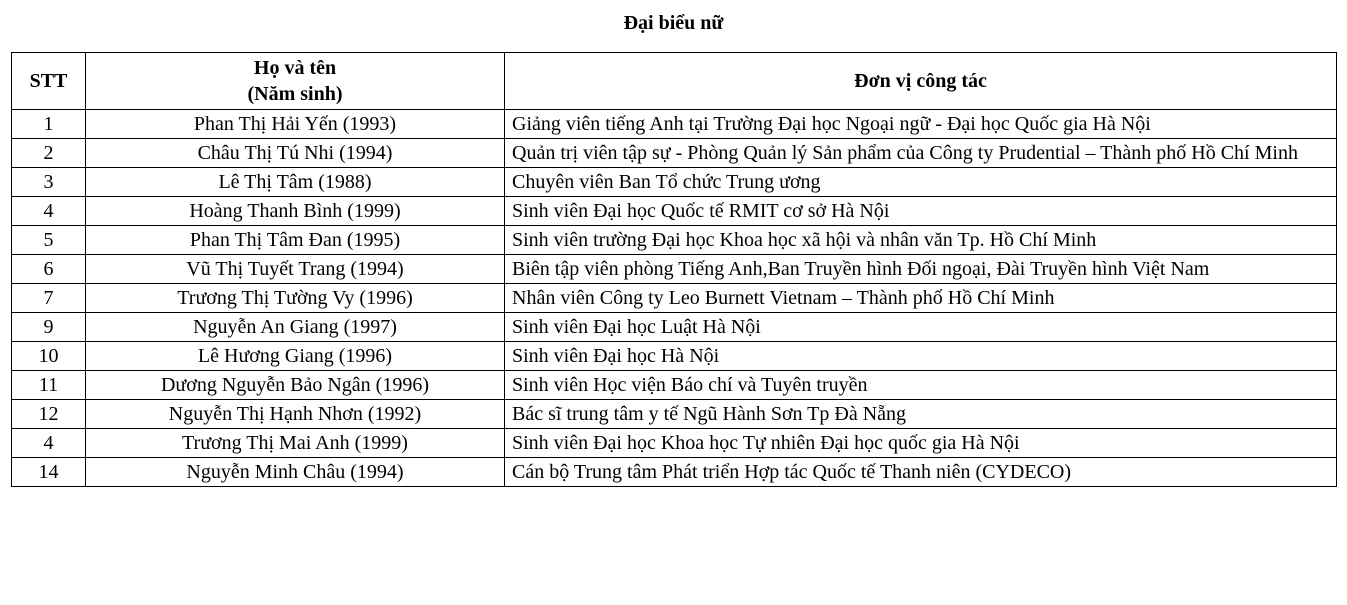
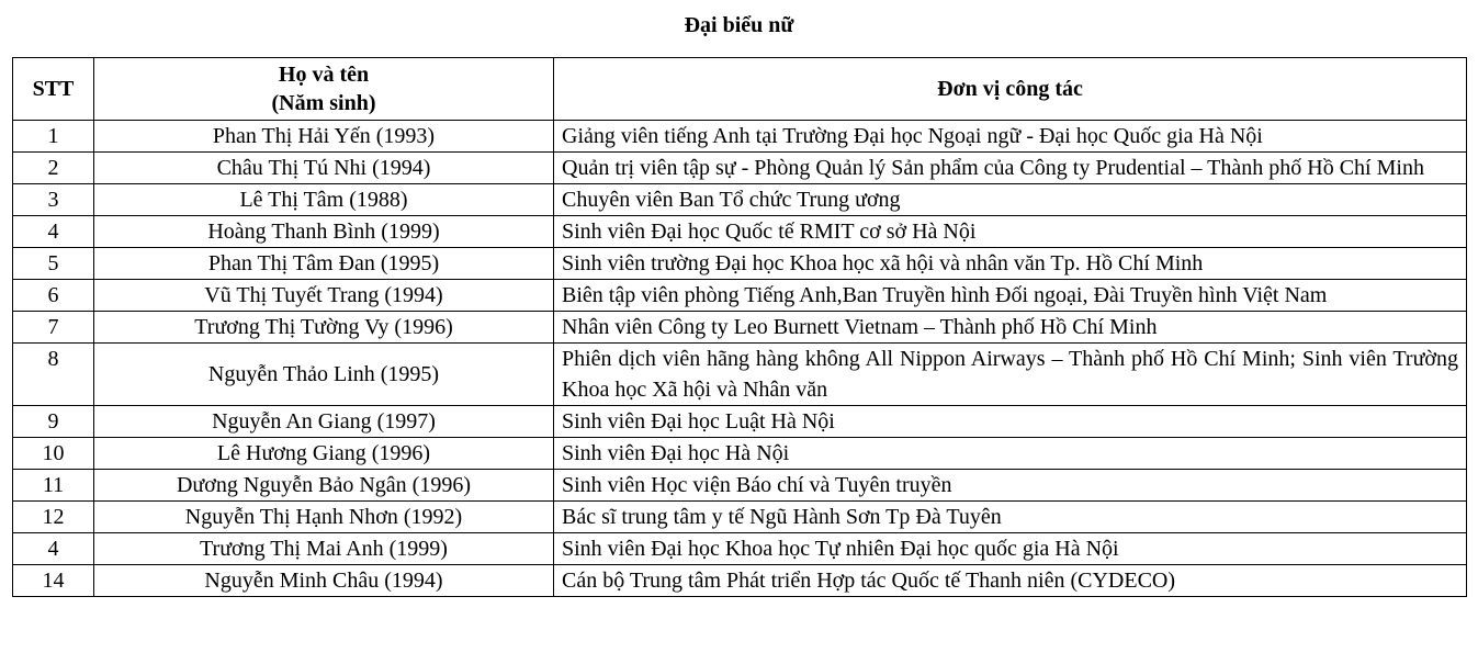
  Đại biểu nữ
  STT	Họ và tên (Năm sinh)	Đơn vị công tác
  1	Phan Thị Hải Yến (1993)	Giảng viên tiếng Anh tại Trường Đại học Ngoại ngữ - Đại học Quốc gia Hà Nội
  2	Châu Thị Tú Nhi (1994)	Quản trị viên tập sự - Phòng Quản lý Sản phẩm của Công ty Prudential – Thành phố Hồ Chí Minh
  3	Lê Thị Tâm (1988)	Chuyên viên Ban Tổ chức Trung ương
  4	Hoàng Thanh Bình (1999)	Sinh viên Đại học Quốc tế RMIT cơ sở Hà Nội
  5	Phan Thị Tâm Đan (1995)	Sinh viên trường Đại học Khoa học xã hội và nhân văn Tp. Hồ Chí Minh
  6	Vũ Thị Tuyết Trang (1994)	Biên tập viên phòng Tiếng Anh,Ban Truyền hình Đối ngoại, Đài Truyền hình Việt Nam
  7	Trương Thị Tường Vy (1996)	Nhân viên Công ty Leo Burnett Vietnam – Thành phố Hồ Chí Minh
+ 8	Nguyễn Thảo Linh (1995)	Phiên dịch viên hãng hàng không All Nippon Airways – Thành phố Hồ Chí Minh; Sinh viên Trường Khoa học Xã hội và Nhân văn
  9	Nguyễn An Giang (1997)	Sinh viên Đại học Luật Hà Nội
  10	Lê Hương Giang (1996)	Sinh viên Đại học Hà Nội
  11	Dương Nguyễn Bảo Ngân (1996)	Sinh viên Học viện Báo chí và Tuyên truyền
- 12	Nguyễn Thị Hạnh Nhơn (1992)	Bác sĩ trung tâm y tế Ngũ Hành Sơn Tp Đà Nẵng
+ 12	Nguyễn Thị Hạnh Nhơn (1992)	Bác sĩ trung tâm y tế Ngũ Hành Sơn Tp Đà Tuyên
  4	Trương Thị Mai Anh (1999)	Sinh viên Đại học Khoa học Tự nhiên Đại học quốc gia Hà Nội
  14	Nguyễn Minh Châu (1994)	Cán bộ Trung tâm Phát triển Hợp tác Quốc tế Thanh niên (CYDECO)
